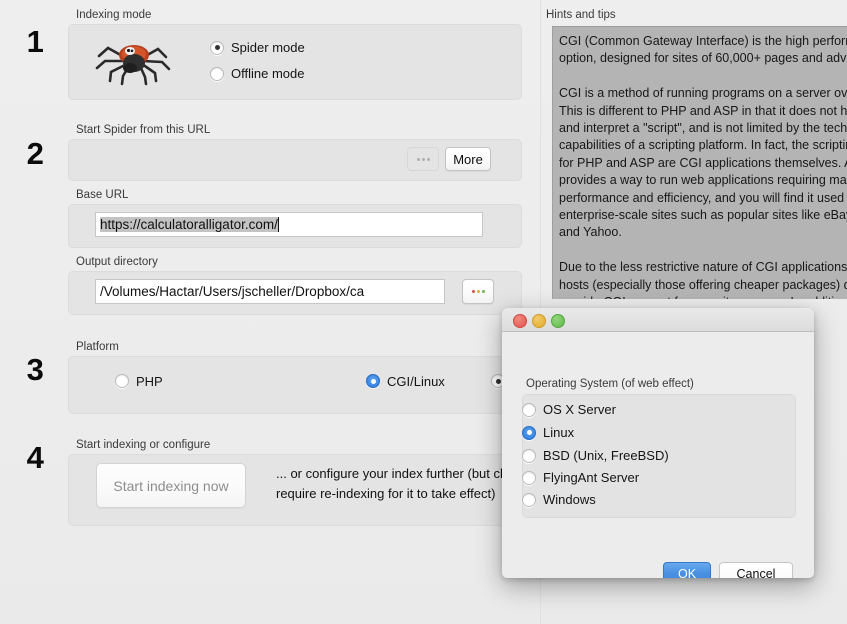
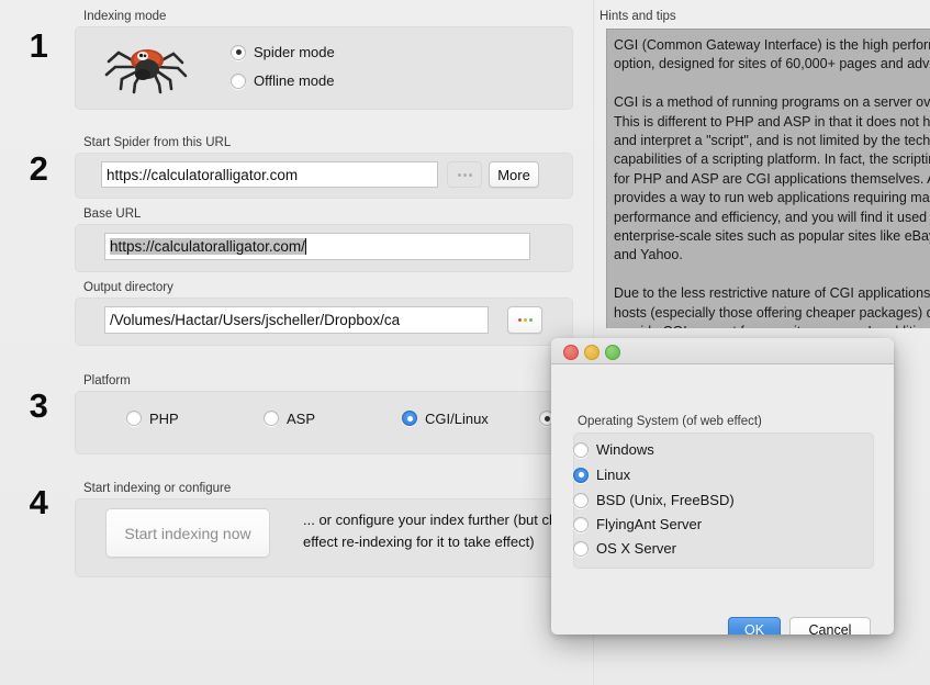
  1
  2
  3
  4
  Indexing mode
  Spider mode
  Offline mode
  Start Spider from this URL
+ https://calculatoralligator.com
  More
  Base URL
  https://calculatoralligator.com/
  Output directory
  /Volumes/Hactar/Users/jscheller/Dropbox/ca
  Platform
  PHP
+ ASP
  CGI/Linux
  Start indexing or configure
  Start indexing now
- ... or configure your index further (but c require re-indexing for it to take effect)
+ ... or configure your index further (but c effect re-indexing for it to take effect)
  Hints and tips
  CGI (Common Gateway Interface) is the high perfor
  option, designed for sites of 60,000+ pages and adv
  CGI is a method of running programs on a server ov
  This is different to PHP and ASP in that it does not h
  and interpret a "script", and is not limited by the tech
  capabilities of a scripting platform. In fact, the scripti
  for PHP and ASP are CGI applications themselves.
  provides a way to run web applications requiring ma
  performance and efficiency, and you will find it used
  enterprise-scale sites such as popular sites like eBa
  and Yahoo.
  Due to the less restrictive nature of CGI applications
  hosts (especially those offering cheaper packages)
  Operating System (of web effect)
- OS X Server
+ Windows
  Linux
  BSD (Unix, FreeBSD)
  FlyingAnt Server
- Windows
+ OS X Server
  OK
  Cancel
